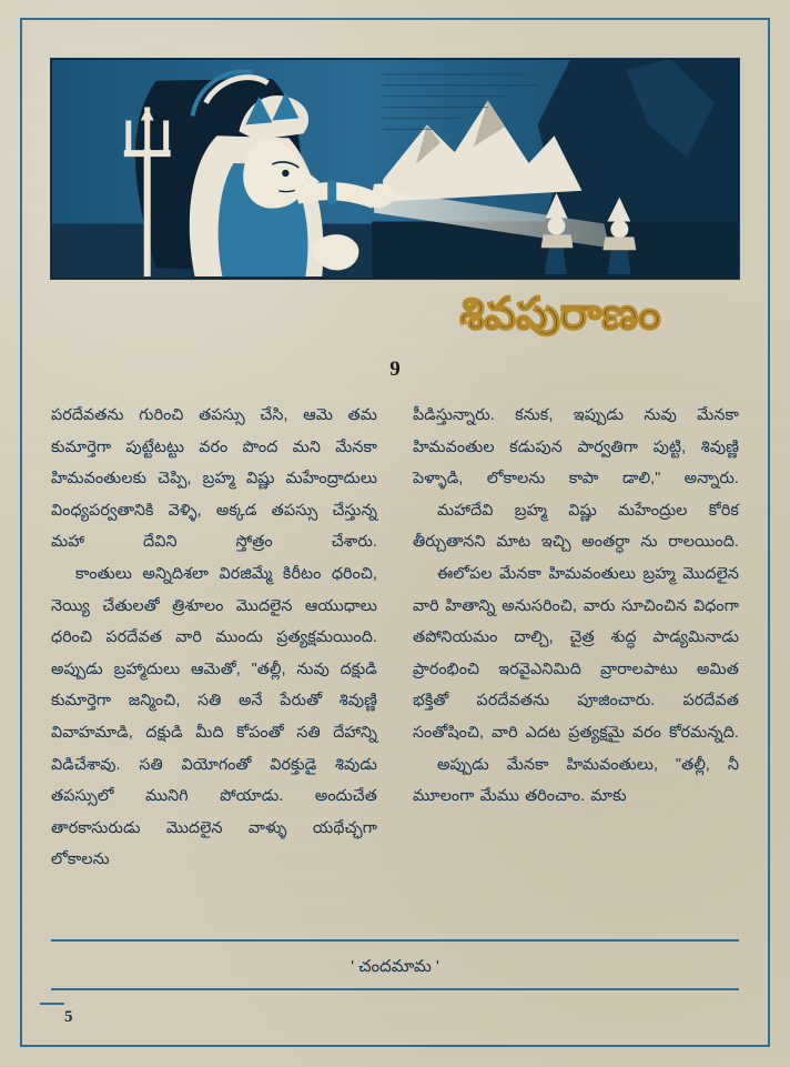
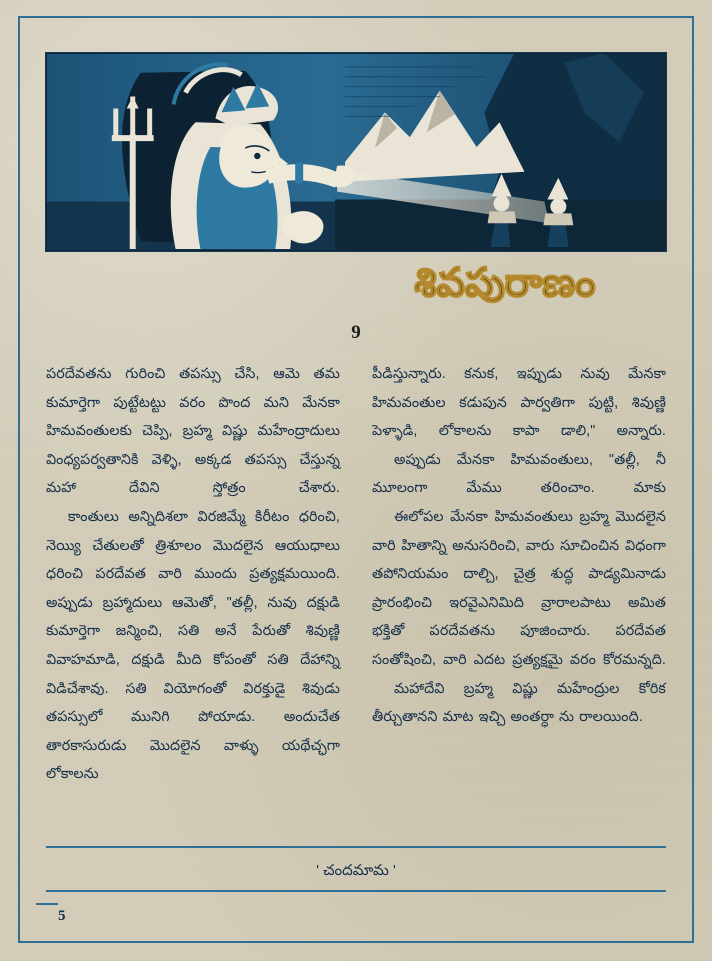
  శివపురాణం
  9
  పరదేవతను గురించి తపస్సు చేసి, ఆమె తమ కుమార్తెగా పుట్టేటట్టు వరం పొంద మని మేనకా హిమవంతులకు చెప్పి, బ్రహ్మ విష్ణు మహేంద్రాదులు వింధ్యపర్వతానికి వెళ్ళి, అక్కడ తపస్సు చేస్తున్న మహా దేవిని స్తోత్రం చేశారు.
  కాంతులు అన్నిదిశలా విరజిమ్మే కిరీటం ధరించి, నెయ్యి చేతులతో త్రిశూలం మొదలైన ఆయుధాలు ధరించి పరదేవత వారి ముందు ప్రత్యక్షమయింది. అప్పుడు బ్రహ్మాదులు ఆమెతో, "తల్లీ, నువు దక్షుడి కుమార్తెగా జన్మించి, సతి అనే పేరుతో శివుణ్ణి వివాహమాడి, దక్షుడి మీది కోపంతో సతి దేహాన్ని విడిచేశావు. సతి వియోగంతో విరక్తుడై శివుడు తపస్సులో మునిగి పోయాడు. అందుచేత తారకాసురుడు మొదలైన వాళ్ళు యథేచ్ఛగా లోకాలను
  పీడిస్తున్నారు. కనుక, ఇప్పుడు నువు మేనకా హిమవంతుల కడుపున పార్వతిగా పుట్టి, శివుణ్ణి పెళ్ళాడి, లోకాలను కాపా డాలి," అన్నారు.
- మహాదేవి బ్రహ్మ విష్ణు మహేంద్రుల కోరిక తీర్చుతానని మాట ఇచ్చి అంతర్ధా ను రాలయింది.
+ అప్పుడు మేనకా హిమవంతులు, "తల్లీ, నీ మూలంగా మేము తరించాం. మాకు
  ఈలోపల మేనకా హిమవంతులు బ్రహ్మ మొదలైన వారి హితాన్ని అనుసరించి, వారు సూచించిన విధంగా తపోనియమం దాల్చి, చైత్ర శుద్ధ పాడ్యమినాడు ప్రారంభించి ఇరవైఎనిమిది వ్రారాలపాటు అమిత భక్తితో పరదేవతను పూజించారు. పరదేవత సంతోషించి, వారి ఎదట ప్రత్యక్షమై వరం కోరమన్నది.
- అప్పుడు మేనకా హిమవంతులు, "తల్లీ, నీ మూలంగా మేము తరించాం. మాకు
+ మహాదేవి బ్రహ్మ విష్ణు మహేంద్రుల కోరిక తీర్చుతానని మాట ఇచ్చి అంతర్ధా ను రాలయింది.
  ' చందమామ '
  5
